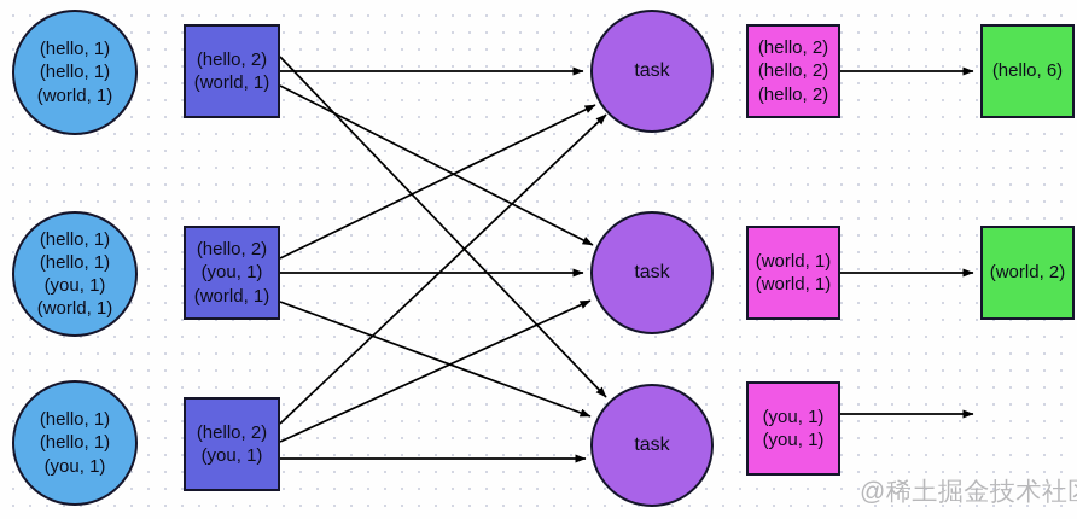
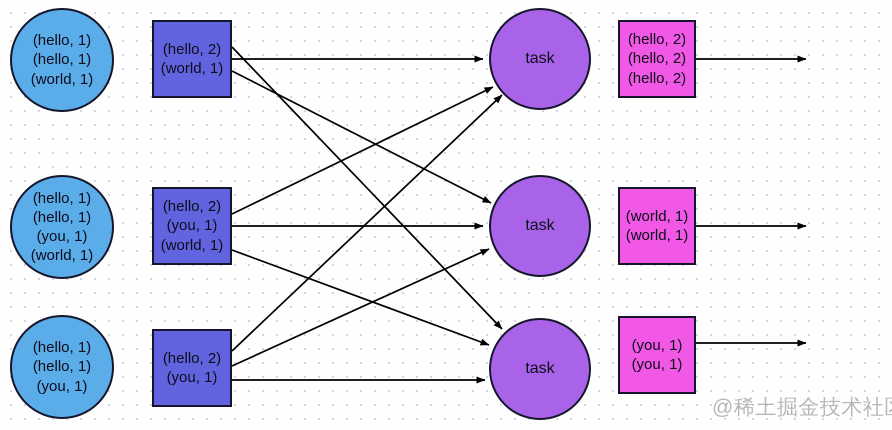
  (hello, 1)
  (hello, 1)
  (world, 1)
  (hello, 1)
  (hello, 1)
  (you, 1)
  (world, 1)
  (hello, 1)
  (hello, 1)
  (you, 1)
  (hello, 2)
  (world, 1)
  (hello, 2)
  (you, 1)
  (world, 1)
  (hello, 2)
  (you, 1)
  task
  task
  task
  (hello, 2)
  (hello, 2)
  (hello, 2)
  (world, 1)
  (world, 1)
  (you, 1)
  (you, 1)
- (hello, 6)
- (world, 2)
  @稀土掘金技术社
